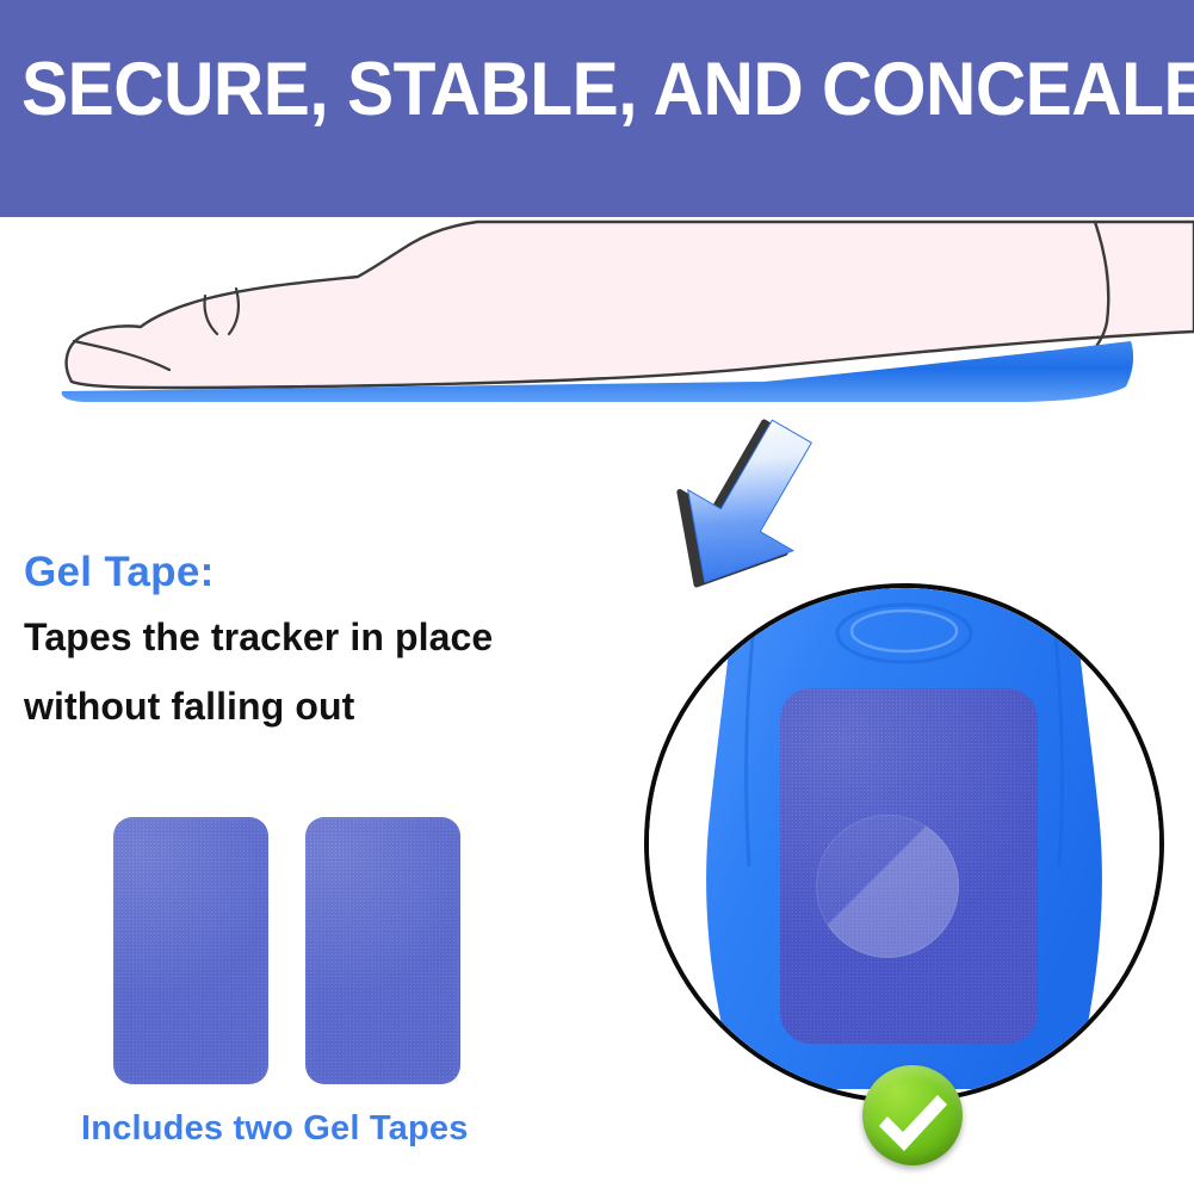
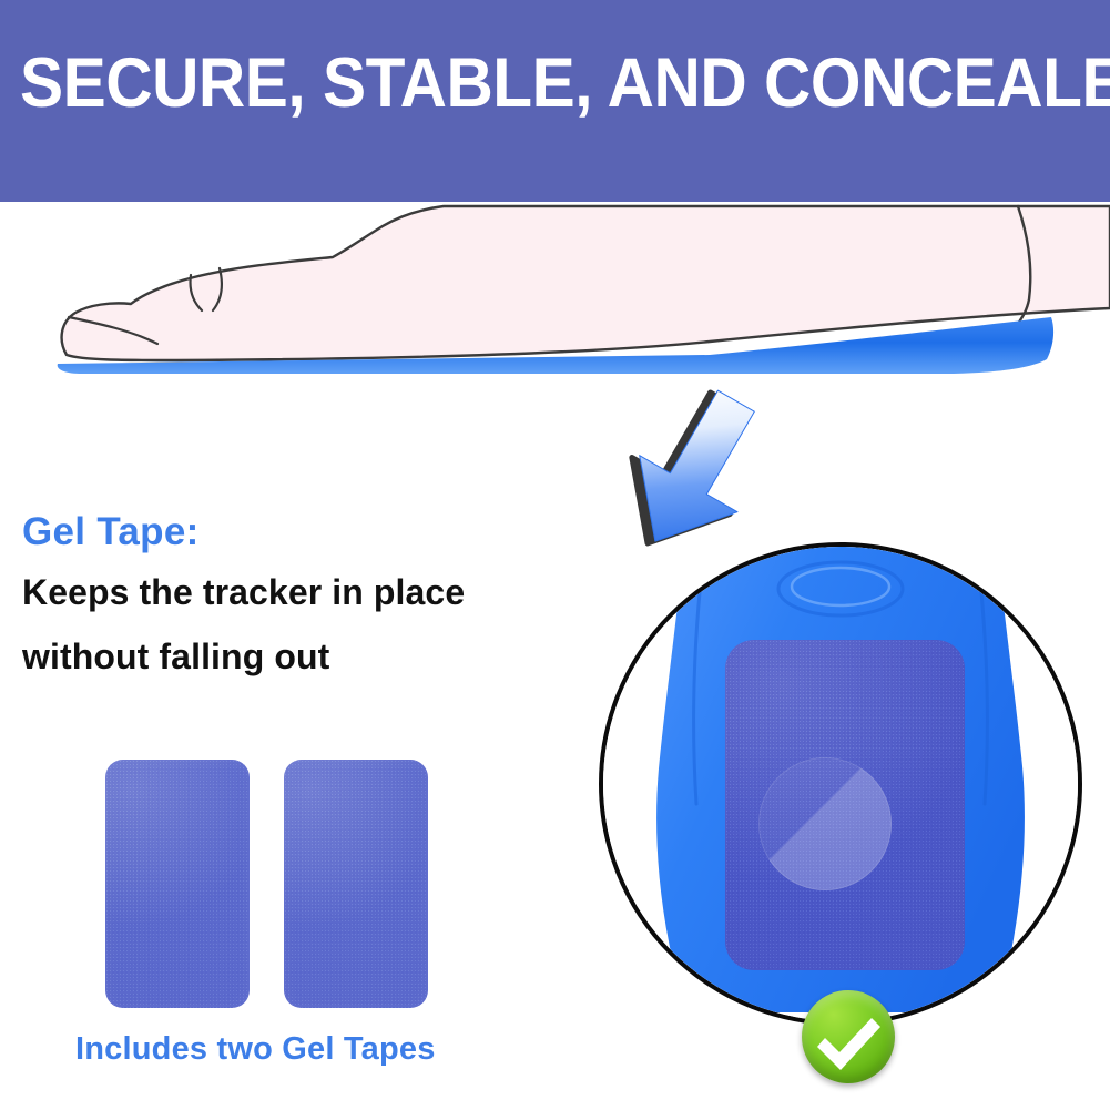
  SECURE, STABLE, AND CONCEALE
  Gel Tape:
- Tapes the tracker in place
+ Keeps the tracker in place
  without falling out
  Includes two Gel Tapes
